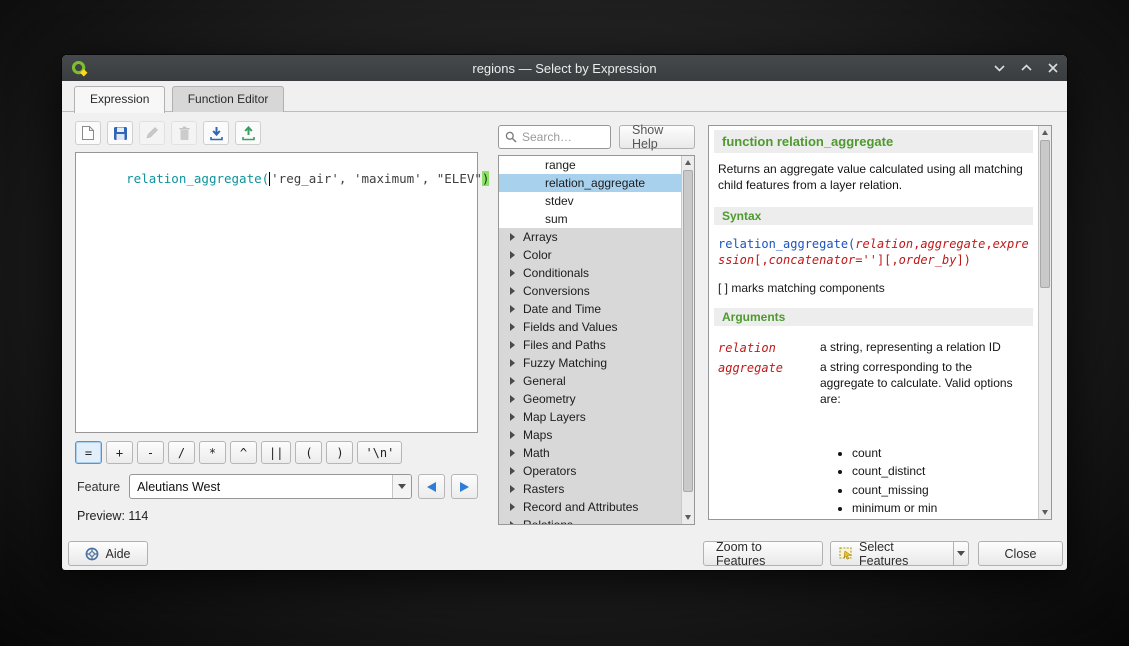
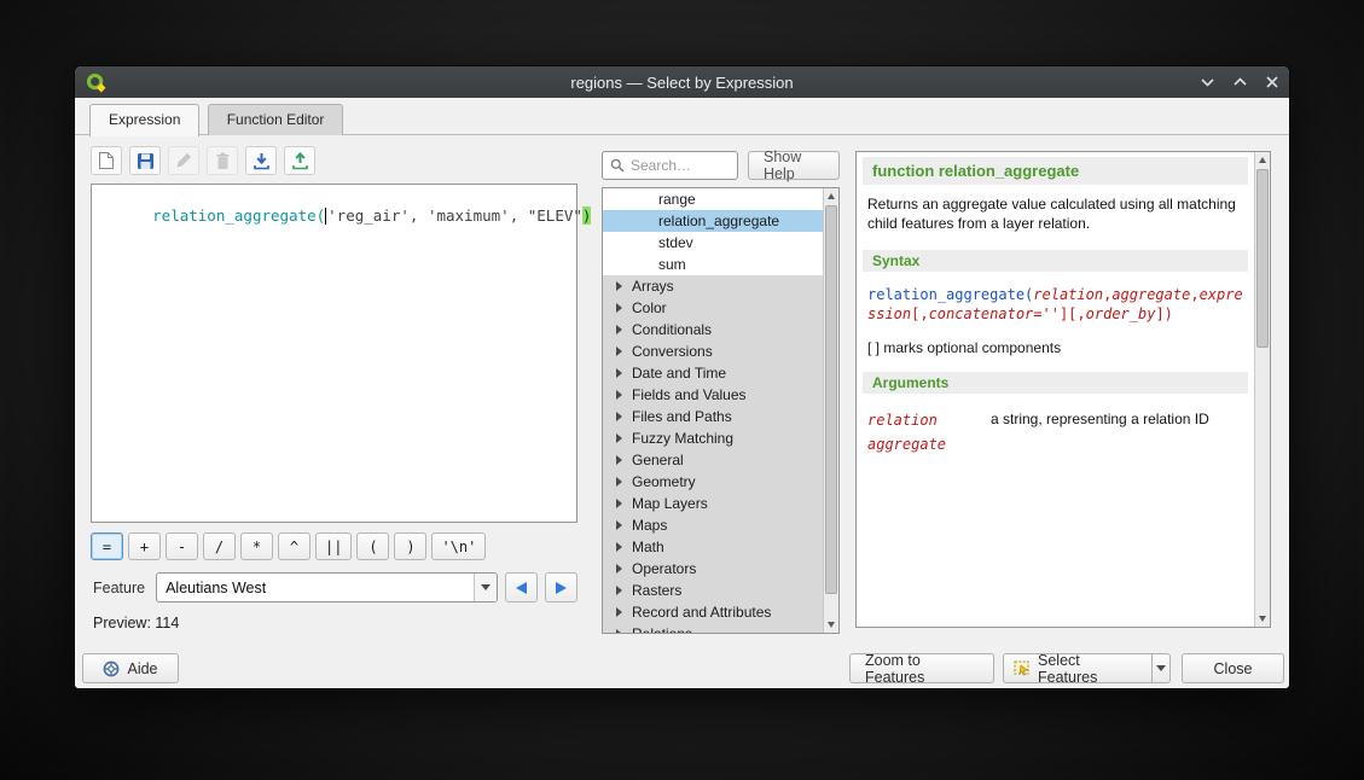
  regions — Select by Expression
  Expression Function Editor
  relation_aggregate( 'reg_air', 'maximum', "ELEV")
  =
  +
  -
  /
  *
  ^
  ||
  (
  )
  '\n'
  Feature
  Aleutians West
  Preview: 114
  Search…
  Show Help
  range
  relation_aggregate
  stdev
  sum
  Arrays
  Color
  Conditionals
  Conversions
  Date and Time
  Fields and Values
  Files and Paths
  Fuzzy Matching
  General
  Geometry
  Map Layers
  Maps
  Math
  Operators
  Rasters
  Record and Attributes
  function relation_aggregate
  Returns an aggregate value calculated using all matching child features from a layer relation.
  Syntax
  relation_aggregate(relation,aggregate,expression[,concatenator=''][,order_by])
- [ ] marks matching components
+ [ ] marks optional components
  Arguments
  relation
  a string, representing a relation ID
  aggregate
- a string corresponding to the aggregate to calculate. Valid options are:
- count
- count_distinct
- count_missing
- minimum or min
  Aide
  Zoom to Features
  Select Features
  Close
